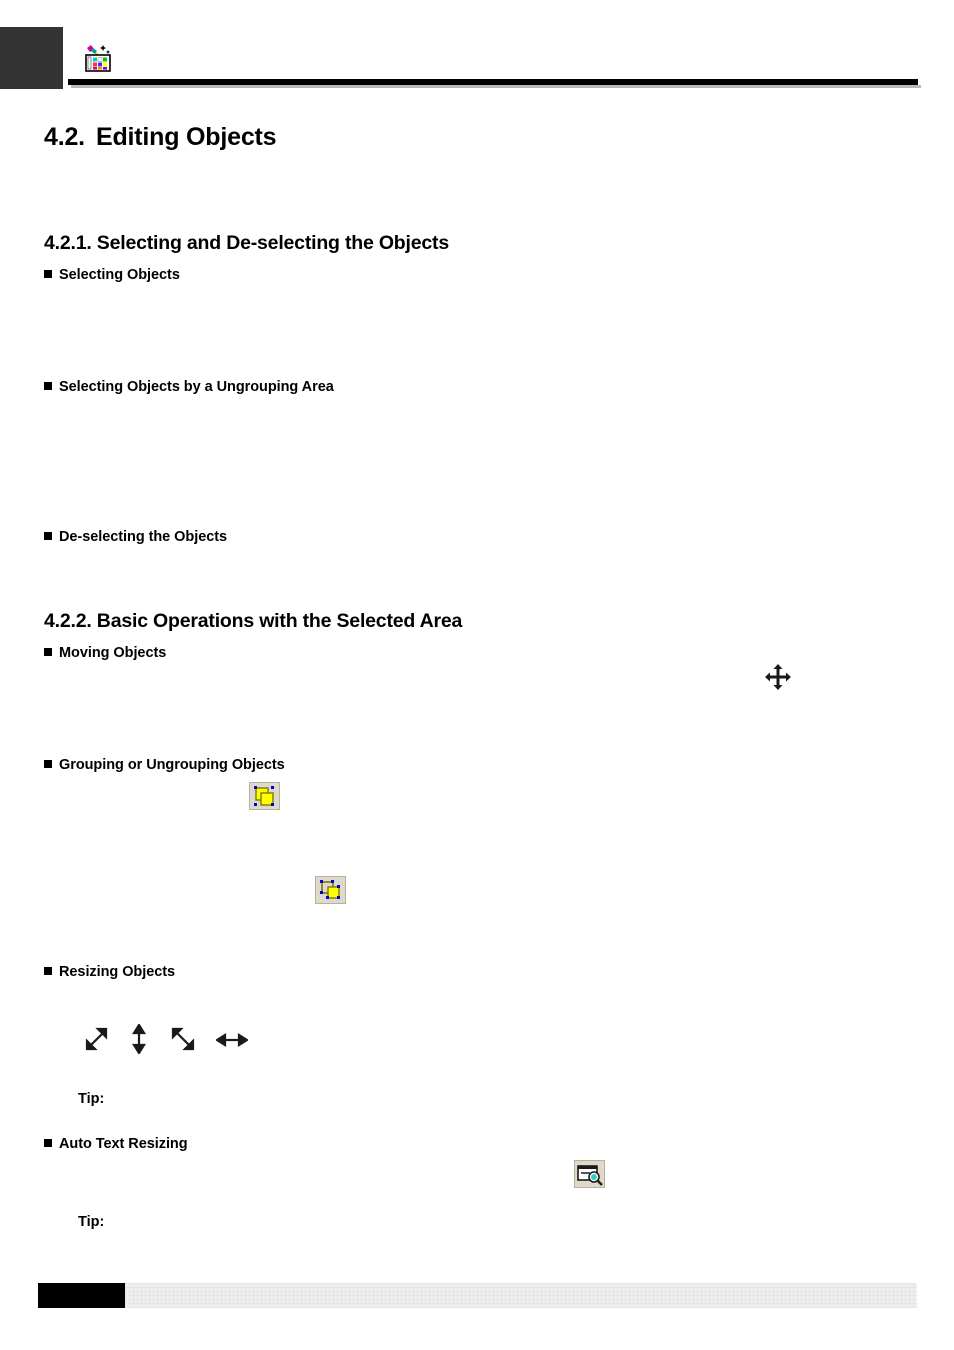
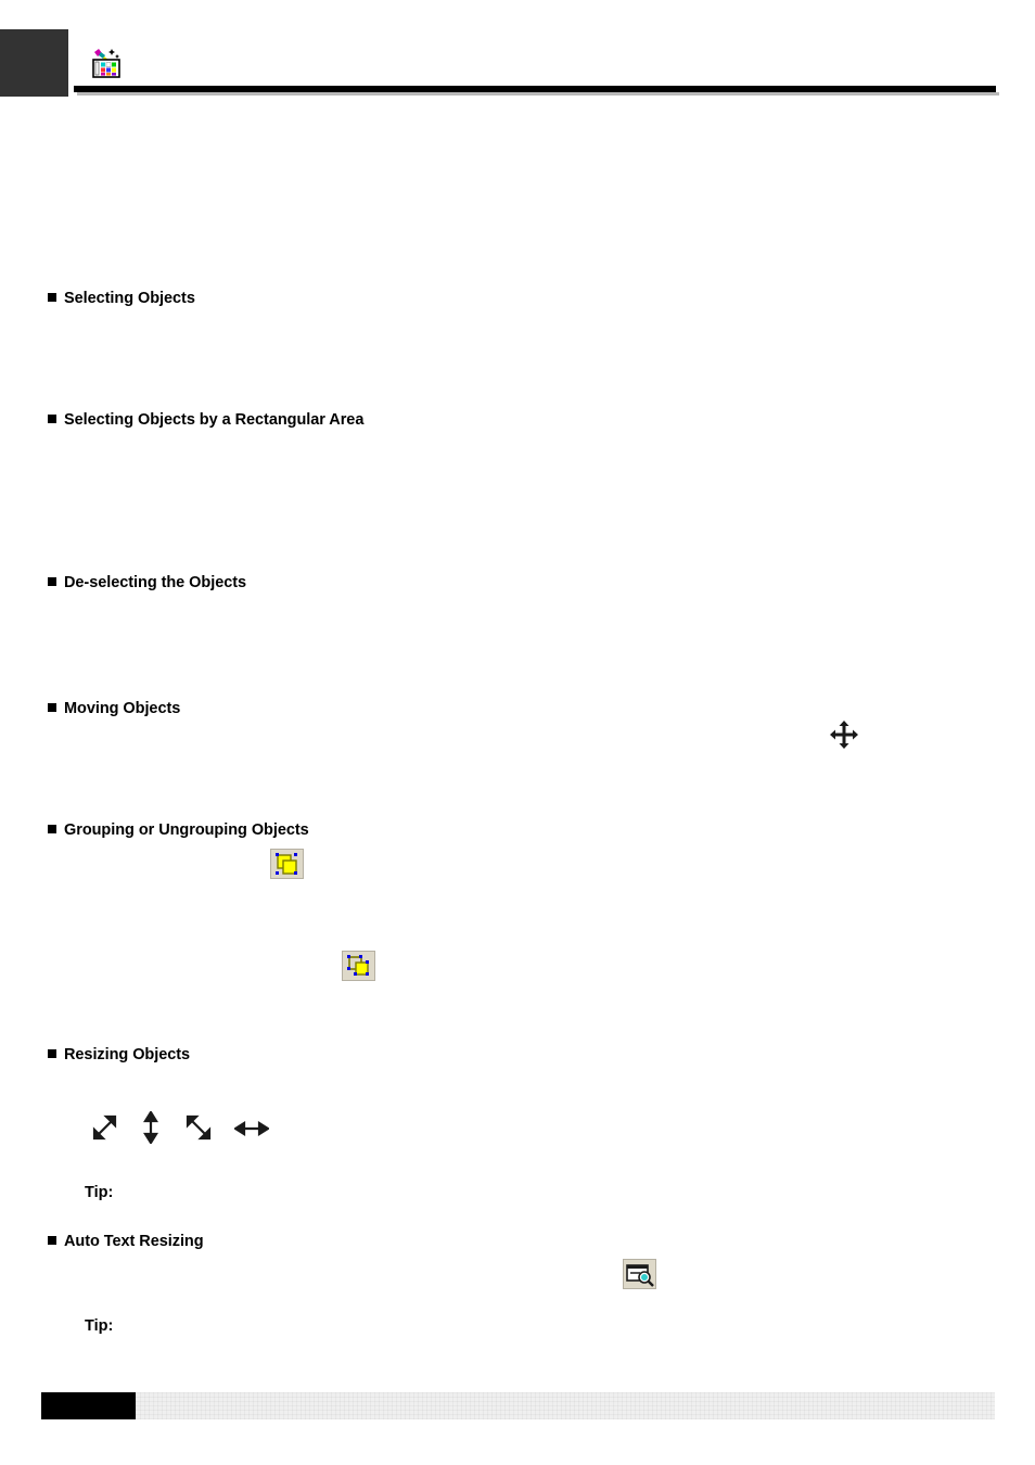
- 4.2. Editing Objects
- 4.2.1. Selecting and De-selecting the Objects
  Selecting Objects
- Selecting Objects by a Ungrouping Area
+ Selecting Objects by a Rectangular Area
  De-selecting the Objects
- 4.2.2. Basic Operations with the Selected Area
  Moving Objects
  Grouping or Ungrouping Objects
  Resizing Objects
  Tip:
  Auto Text Resizing
  Tip:
